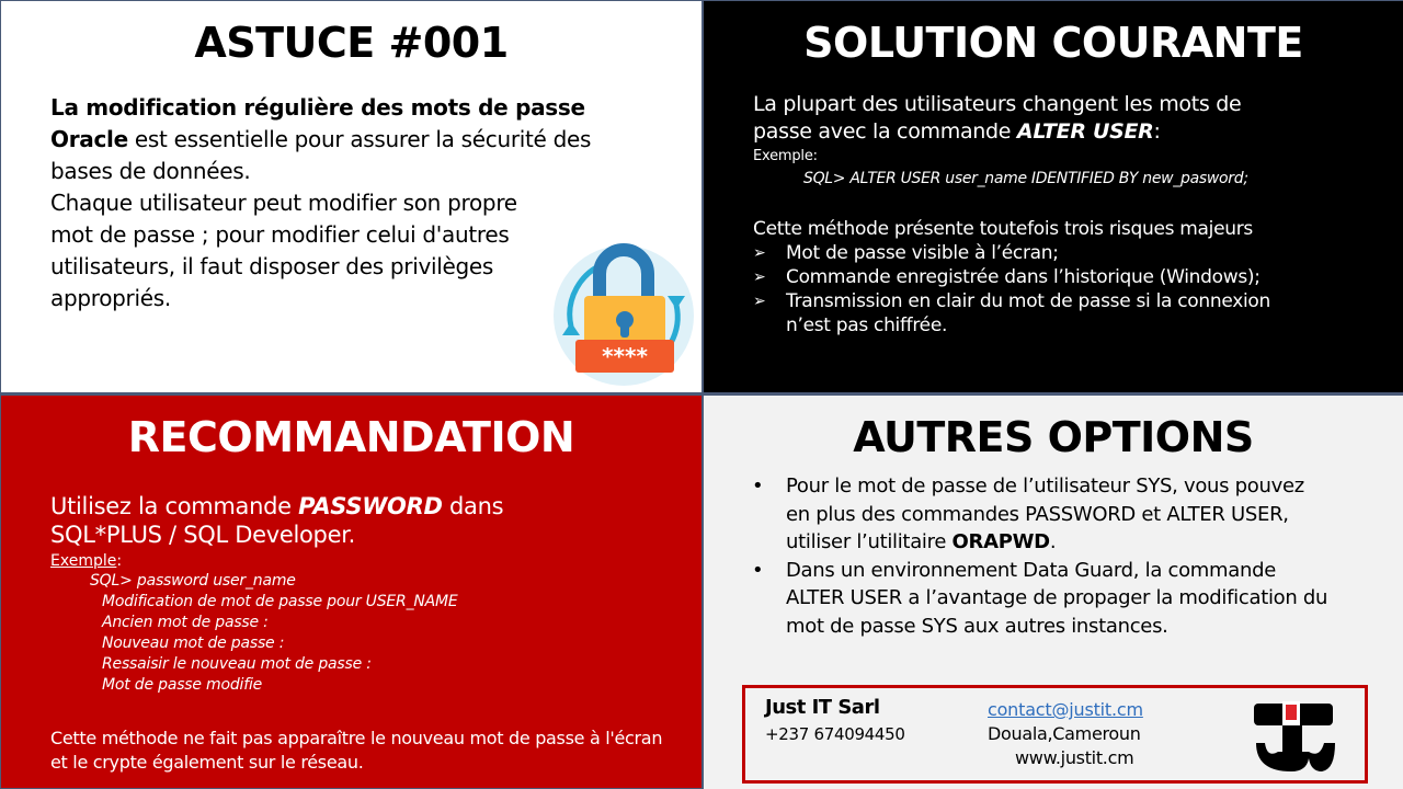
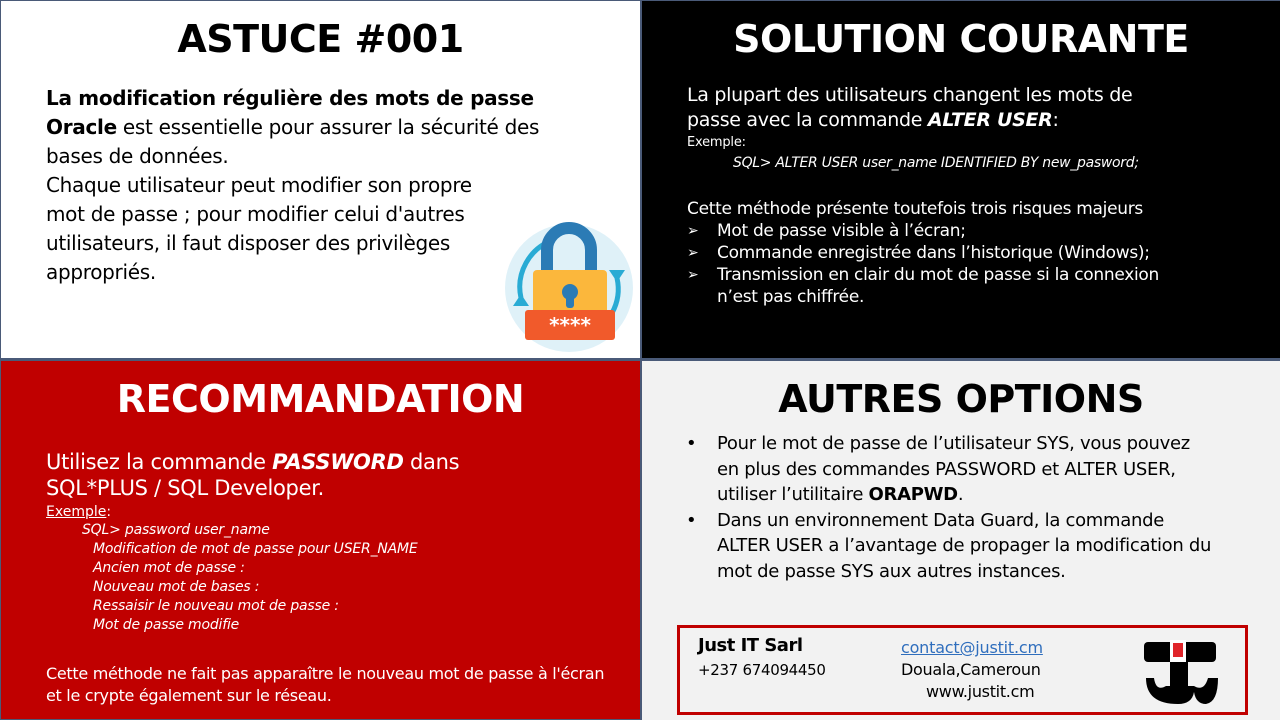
  ASTUCE #001
  La modification régulière des mots de passe Oracle est essentielle pour assurer la sécurité des bases de données.
  Chaque utilisateur peut modifier son propre mot de passe ; pour modifier celui d'autres utilisateurs, il faut disposer des privilèges appropriés.
  ****
  SOLUTION COURANTE
  La plupart des utilisateurs changent les mots de passe avec la commande ALTER USER:
  Exemple:
  SQL> ALTER USER user_name IDENTIFIED BY new_pasword;
  Cette méthode présente toutefois trois risques majeurs
  ➢
  Mot de passe visible à l’écran;
  ➢
  Commande enregistrée dans l’historique (Windows);
  ➢
  Transmission en clair du mot de passe si la connexion n’est pas chiffrée.
  RECOMMANDATION
  Utilisez la commande PASSWORD dans SQL*PLUS / SQL Developer.
  Exemple:
  SQL> password user_name
  Modification de mot de passe pour USER_NAME
  Ancien mot de passe :
- Nouveau mot de passe :
+ Nouveau mot de bases :
  Ressaisir le nouveau mot de passe :
  Mot de passe modifie
  Cette méthode ne fait pas apparaître le nouveau mot de passe à l'écran et le crypte également sur le réseau.
  AUTRES OPTIONS
  •
  Pour le mot de passe de l’utilisateur SYS, vous pouvez en plus des commandes PASSWORD et ALTER USER, utiliser l’utilitaire ORAPWD.
  •
  Dans un environnement Data Guard, la commande ALTER USER a l’avantage de propager la modification du mot de passe SYS aux autres instances.
  Just IT Sarl
  +237 674094450
  contact@justit.cm
  Douala,Cameroun
  www.justit.cm
